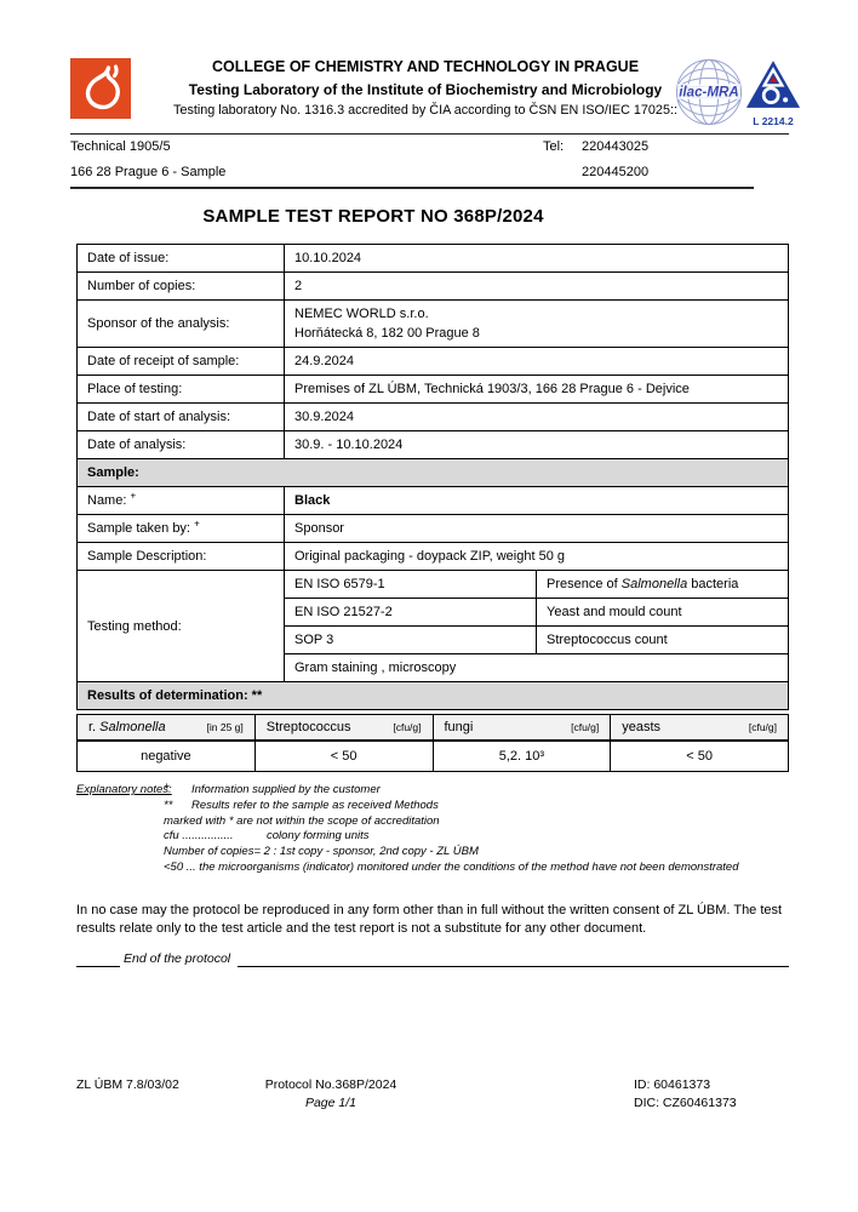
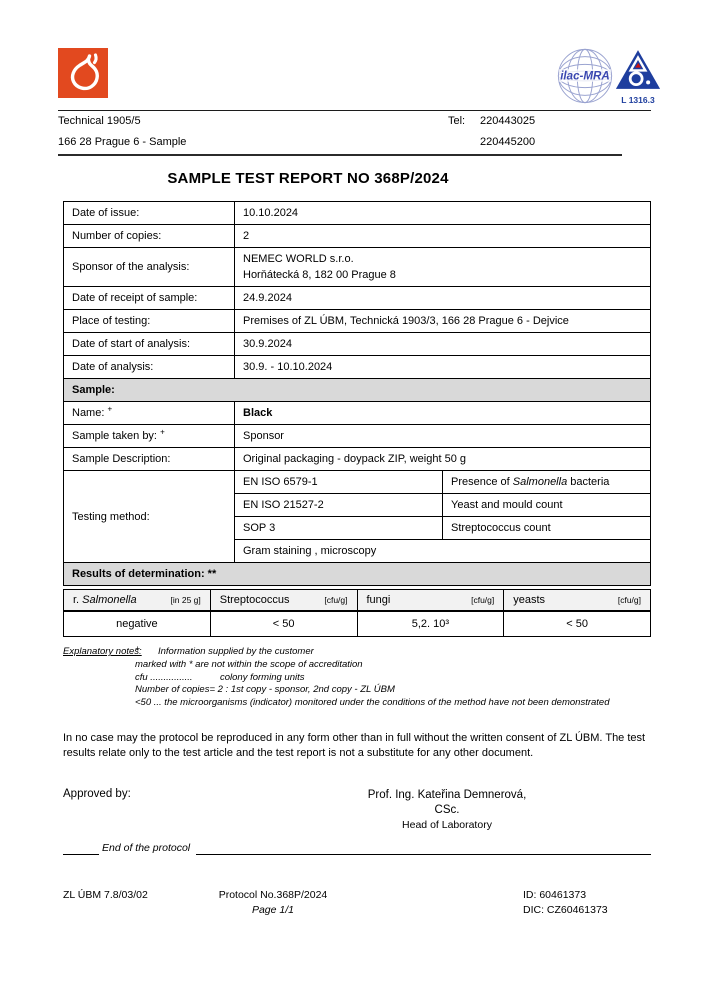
- COLLEGE OF CHEMISTRY AND TECHNOLOGY IN PRAGUE
- Testing Laboratory of the Institute of Biochemistry and Microbiology
- Testing laboratory No. 1316.3 accredited by ČIA according to ČSN EN ISO/IEC 17025::
  ilac-MRA
- L 2214.2
+ L 1316.3
  Technical 1905/5
  Tel:
  220443025
  166 28 Prague 6 - Sample
  220445200
  SAMPLE TEST REPORT NO 368P/2024
  Date of issue:	10.10.2024
  Number of copies:	2
  Sponsor of the analysis:	NEMEC WORLD s.r.o. Horňátecká 8, 182 00 Prague 8
  Date of receipt of sample:	24.9.2024
  Place of testing:	Premises of ZL ÚBM, Technická 1903/3, 166 28 Prague 6 - Dejvice
  Date of start of analysis:	30.9.2024
  Date of analysis:	30.9. - 10.10.2024
  Sample:
  Name: +	Black
  Sample taken by: +	Sponsor
  Sample Description:	Original packaging - doypack ZIP, weight 50 g
  Testing method:	EN ISO 6579-1	Presence of Salmonella bacteria
  EN ISO 21527-2	Yeast and mould count
  SOP 3	Streptococcus count
  Gram staining , microscopy
  Results of determination: **
  r. Salmonella [in 25 g]	Streptococcus [cfu/g]	fungi [cfu/g]	yeasts [cfu/g]
  negative	< 50	5,2. 10³	< 50
  Explanatory notes:
  + Information supplied by the customer
- ** Results refer to the sample as received Methods
  marked with * are not within the scope of accreditation
  cfu ................ colony forming units
  Number of copies= 2 : 1st copy - sponsor, 2nd copy - ZL ÚBM
  <50 ... the microorganisms (indicator) monitored under the conditions of the method have not been demonstrated
  In no case may the protocol be reproduced in any form other than in full without the written consent of ZL ÚBM. The test results relate only to the test article and the test report is not a substitute for any other document.
+ Approved by:
+ Prof. Ing. Kateřina Demnerová, CSc.
+ Head of Laboratory
  End of the protocol
  ZL ÚBM 7.8/03/02
  Protocol No.368P/2024
  Page 1/1
  ID: 60461373
  DIC: CZ60461373
